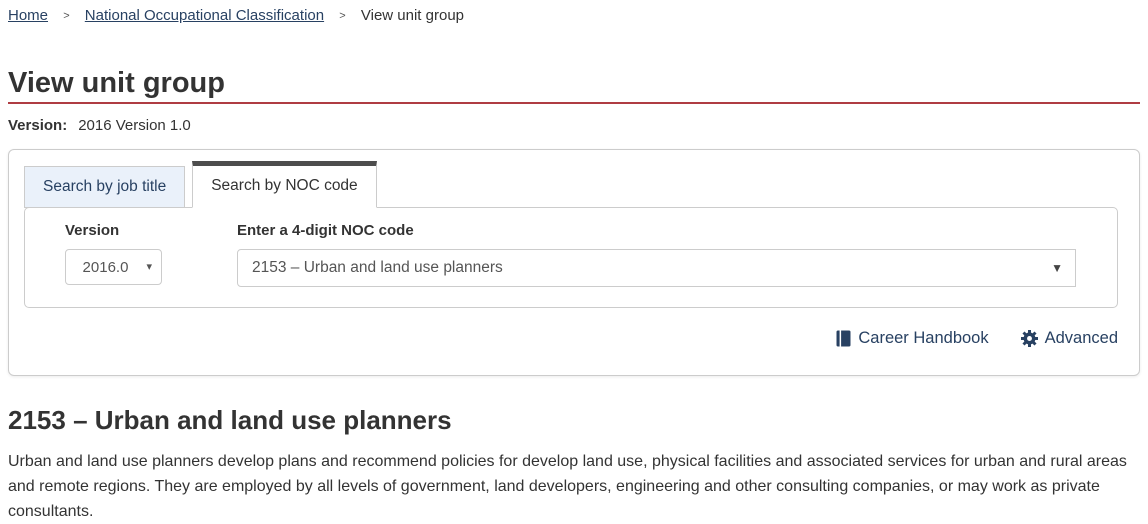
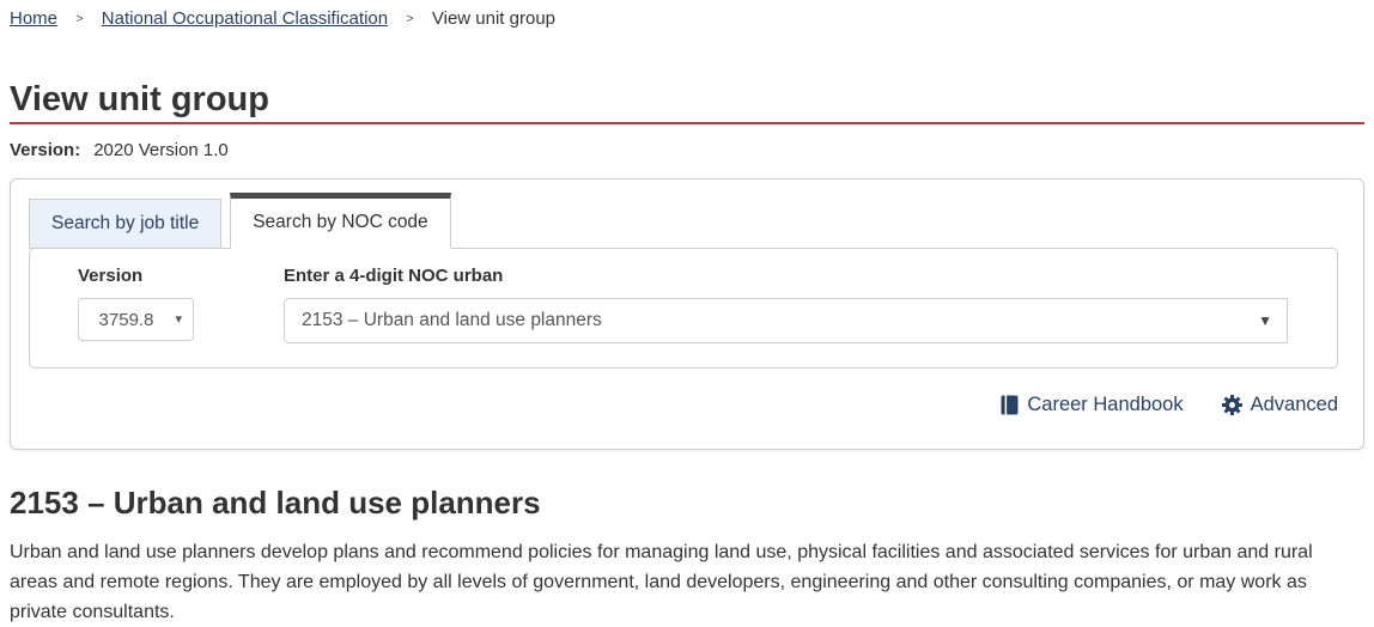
  Home > National Occupational Classification > View unit group
  View unit group
- Version: 2016 Version 1.0
+ Version: 2020 Version 1.0
  Search by job title
  Search by NOC code
  Version
- 2016.0
+ 3759.8
  ▾
- Enter a 4-digit NOC code
+ Enter a 4-digit NOC urban
  2153 – Urban and land use planners
  ▼
  Career Handbook
  Advanced
  2153 – Urban and land use planners
- Urban and land use planners develop plans and recommend policies for develop land use, physical facilities and associated services for urban and rural areas and remote regions. They are employed by all levels of government, land developers, engineering and other consulting companies, or may work as private consultants.
+ Urban and land use planners develop plans and recommend policies for managing land use, physical facilities and associated services for urban and rural areas and remote regions. They are employed by all levels of government, land developers, engineering and other consulting companies, or may work as private consultants.
